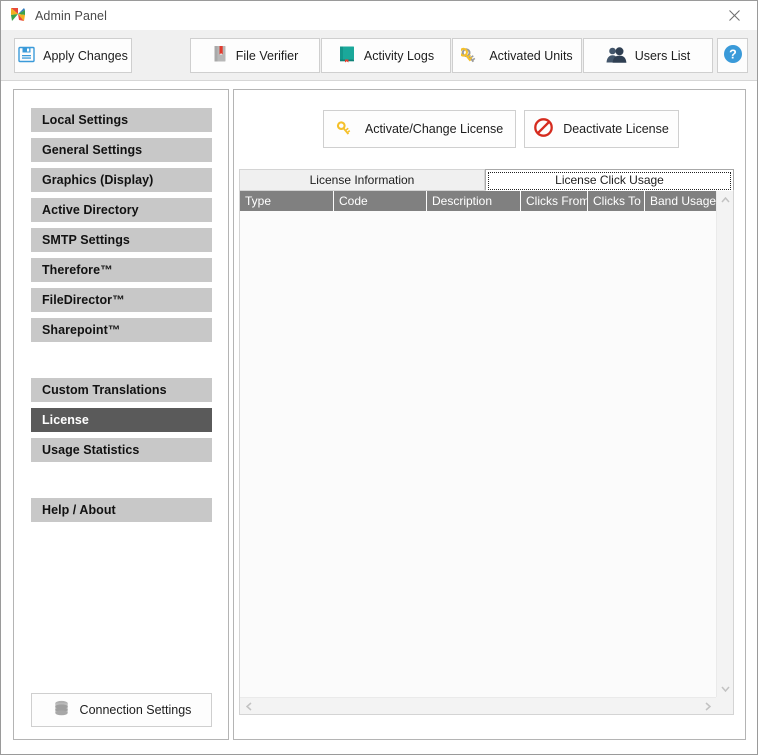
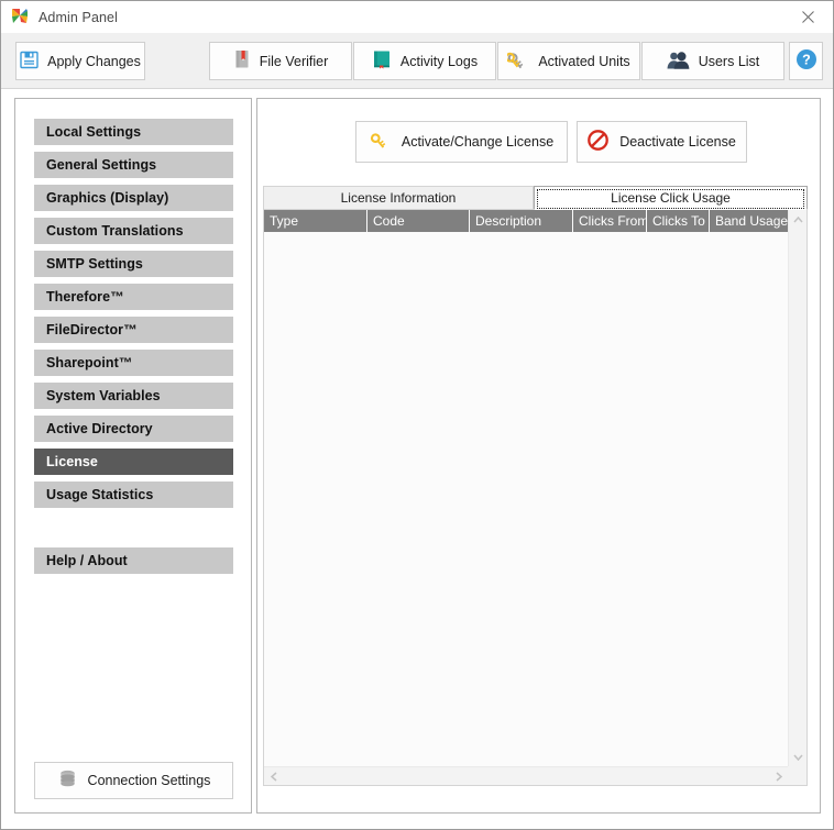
  Admin Panel
  Apply Changes
  File Verifier
  Activity Logs
  Activated Units
  Users List
  ?
  Local Settings
  General Settings
  Graphics (Display)
- Active Directory
+ Custom Translations
  SMTP Settings
  Therefore™
  FileDirector™
  Sharepoint™
+ System Variables
- Custom Translations
+ Active Directory
  License
  Usage Statistics
  Help / About
  Connection Settings
  Activate/Change License
  Deactivate License
  License Information
  License Click Usage
  Type
  Code
  Description
  Clicks From
  Clicks To
  Band Usage
